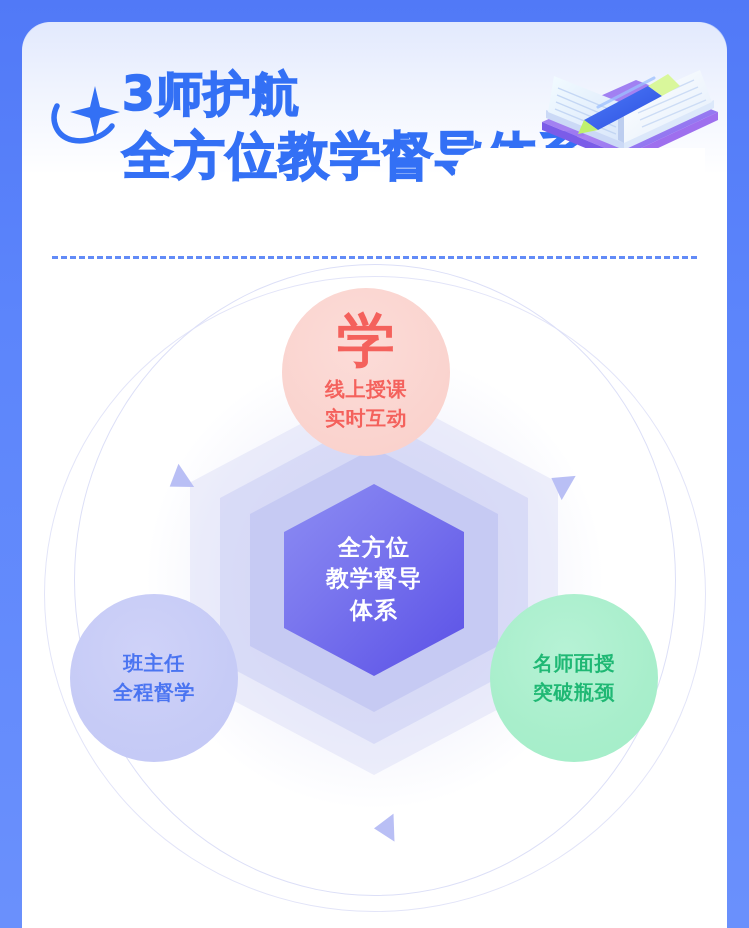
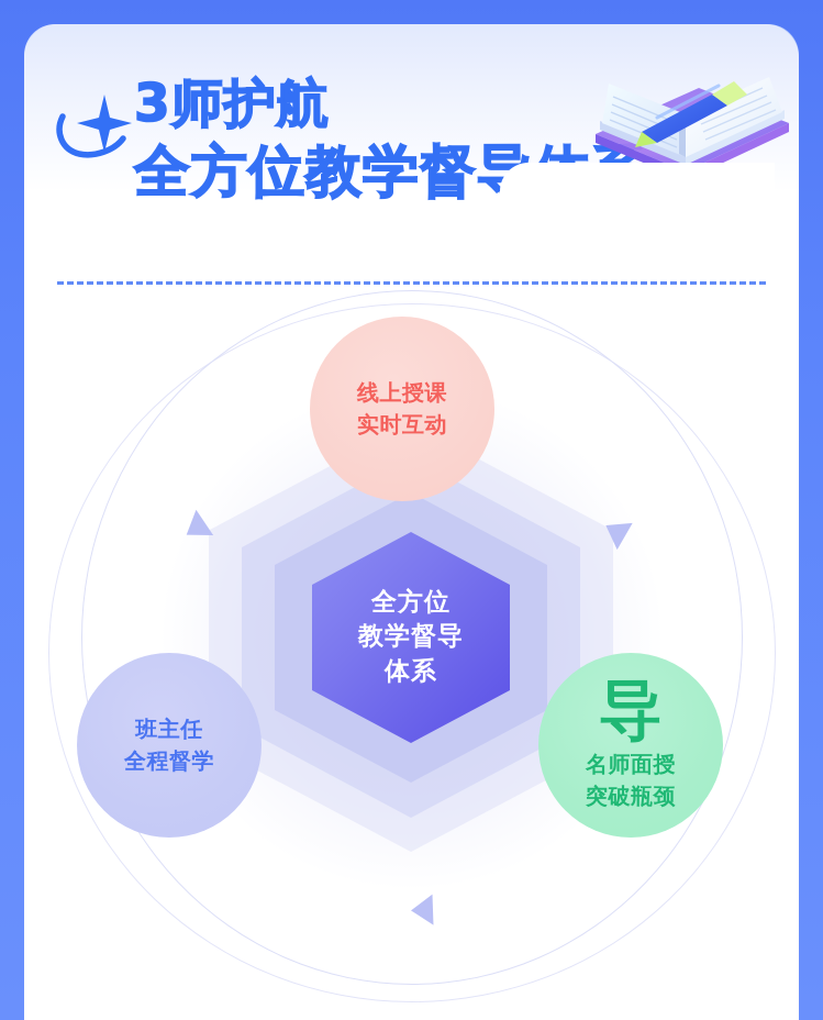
  3师护航
  全方位教学督导
  全方位
  教学督导
  体系
- 学
  线上授课
  实时互动
  班主任
  全程督学
+ 导
  名师面授
  突破瓶颈
